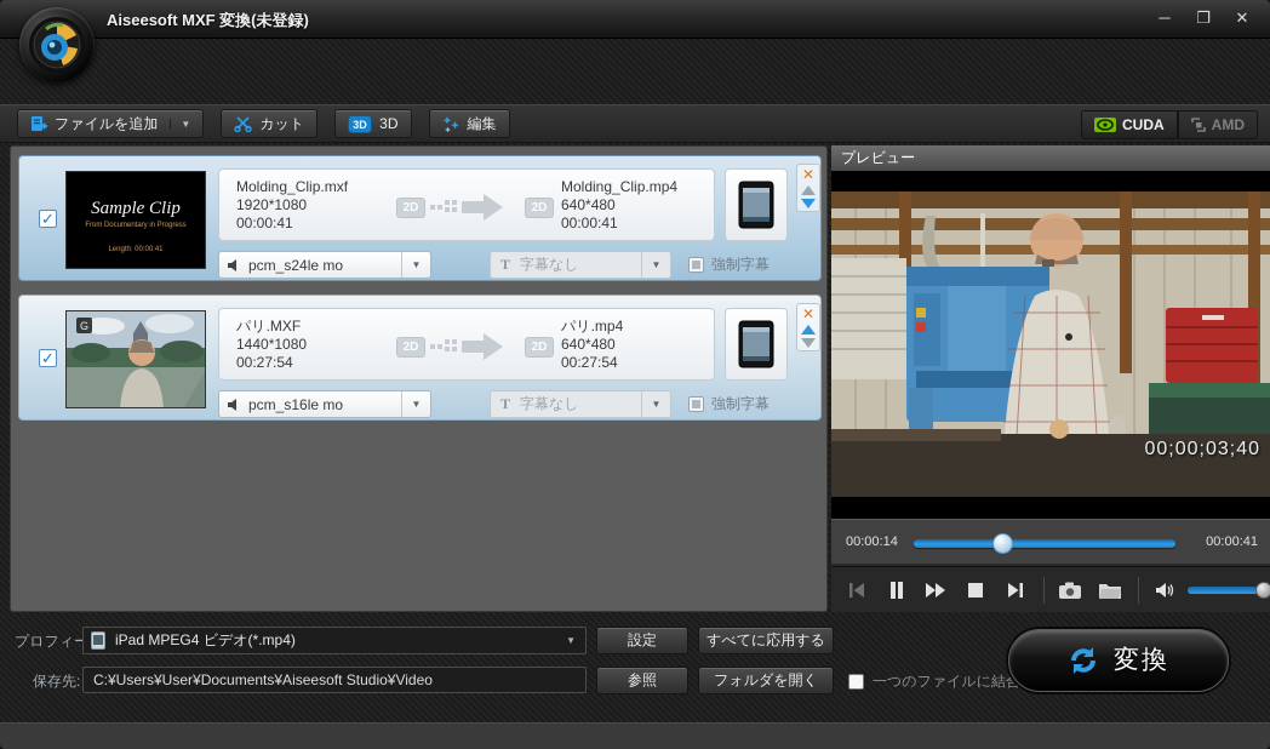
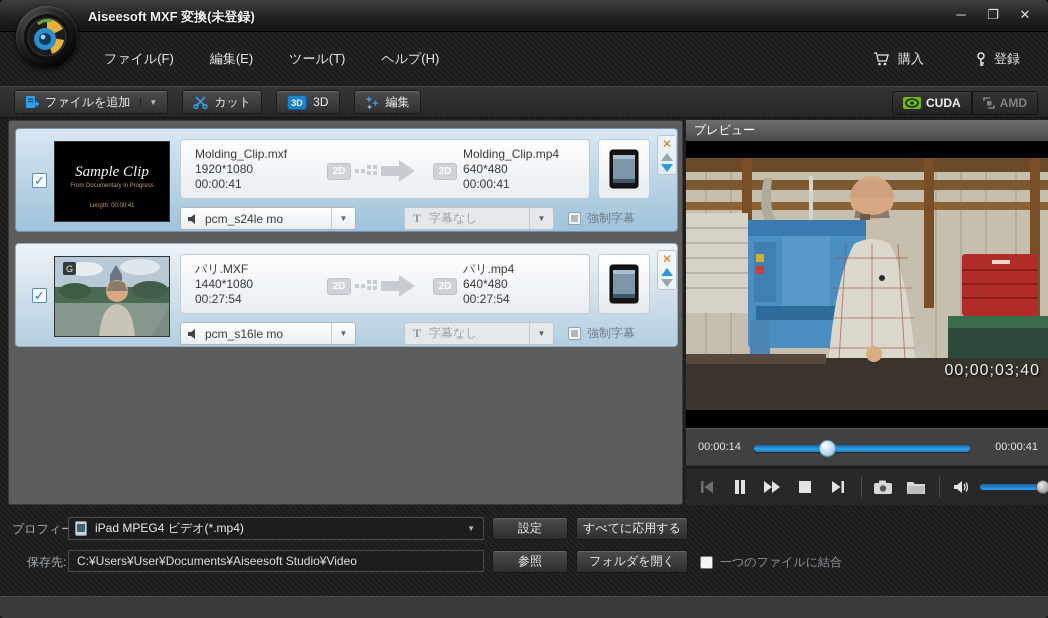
  Aiseesoft MXF 変換(未登録)
  ─
  ❐
  ✕
+ ファイル(F)
+ 編集(E)
+ ツール(T)
+ ヘルプ(H)
+ 購入
+ 登録
  ファイルを追加
  ▼
  カット
  3D
  3D
  編集
  CUDA
  AMD
  ✓
  Sample Clip
  Molding_Clip.mxf
  1920*1080
  00:00:41
  2D
  2D
  Molding_Clip.mp4
  640*480
  00:00:41
  ✕
  pcm_s24le mo
  ▼
  T
  字幕なし
  ▼
  強制字幕
  ✓
  G
  パリ.MXF
  1440*1080
  00:27:54
  2D
  2D
  パリ.mp4
  640*480
  00:27:54
  ✕
  pcm_s16le mo
  ▼
  T
  字幕なし
  ▼
  強制字幕
  プレビュー
  00;00;03;40
  00:00:14
  00:00:41
  iPad MPEG4 ビデオ(*.mp4)
  ▼
  設定
  すべてに応用する
  保存先:
  C:¥Users¥User¥Documents¥Aiseesoft Studio¥Video
  参照
  フォルダを開く
  一つのファイルに結合
- 変換
